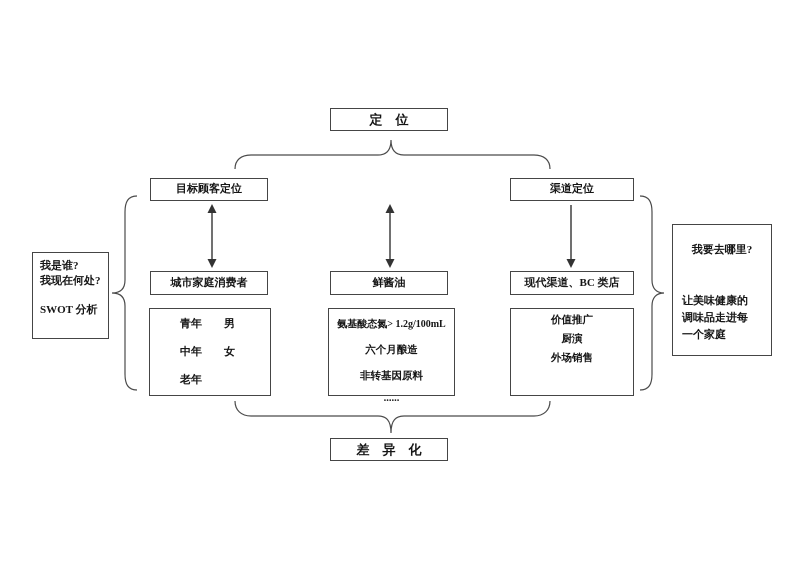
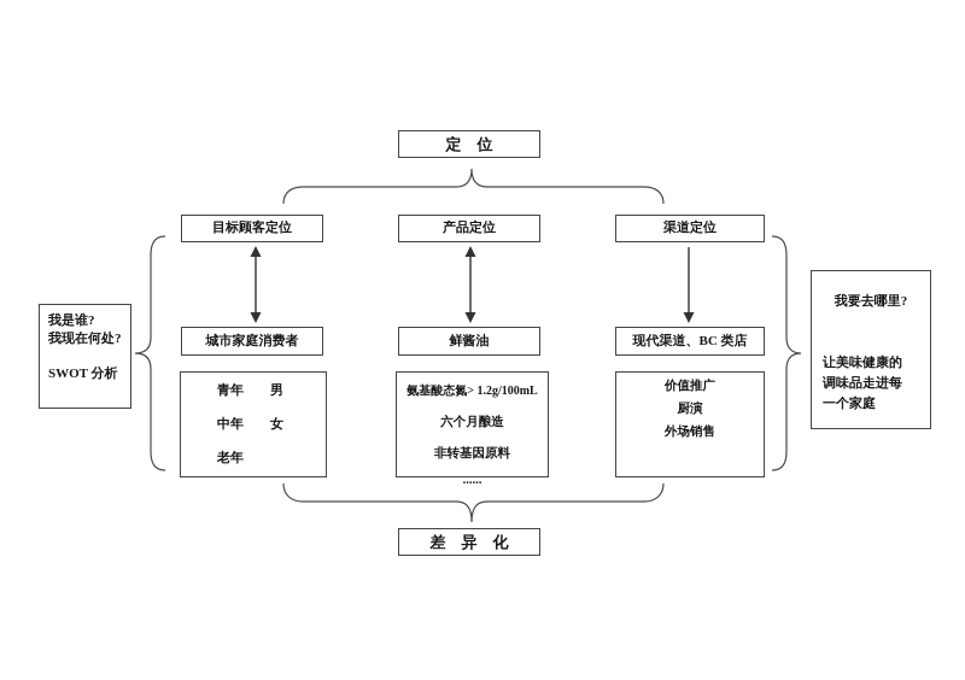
  定 位
  目标顾客定位
+ 产品定位
  渠道定位
  城市家庭消费者
  鲜酱油
  现代渠道、BC 类店
  青年 男
  中年 女
  老年
  氨基酸态氮> 1.2g/100mL
  六个月酿造
  非转基因原料
  ......
  价值推广
  厨演
  外场销售
  差 异 化
  我是谁?
  我现在何处?
  SWOT 分析
  我要去哪里?
  让美味健康的调味品走进每一个家庭
